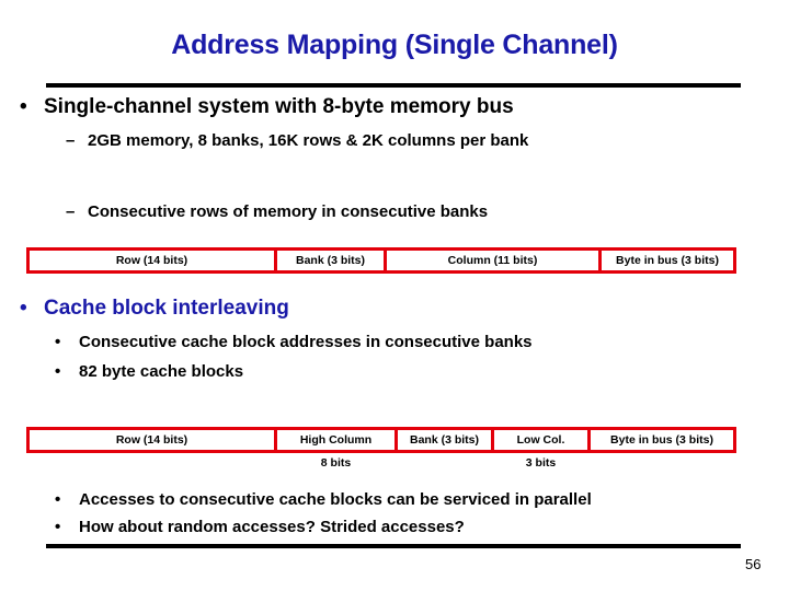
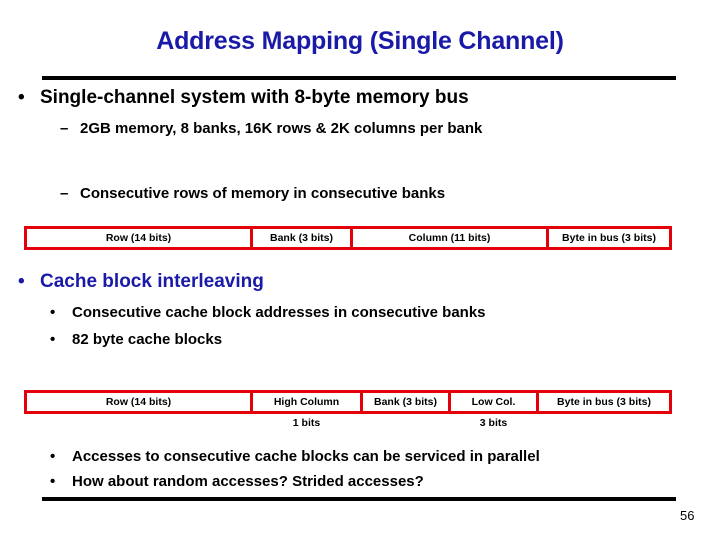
  Address Mapping (Single Channel)
  • Single-channel system with 8-byte memory bus
  – 2GB memory, 8 banks, 16K rows & 2K columns per bank
  – Consecutive rows of memory in consecutive banks
  Row (14 bits)
  Bank (3 bits)
  Column (11 bits)
  Byte in bus (3 bits)
  • Cache block interleaving
  • Consecutive cache block addresses in consecutive banks
  • 82 byte cache blocks
  Row (14 bits)
  High Column
- 8 bits
+ 1 bits
  Bank (3 bits)
  Low Col.
  3 bits
  Byte in bus (3 bits)
  • Accesses to consecutive cache blocks can be serviced in parallel
  • How about random accesses? Strided accesses?
  56
